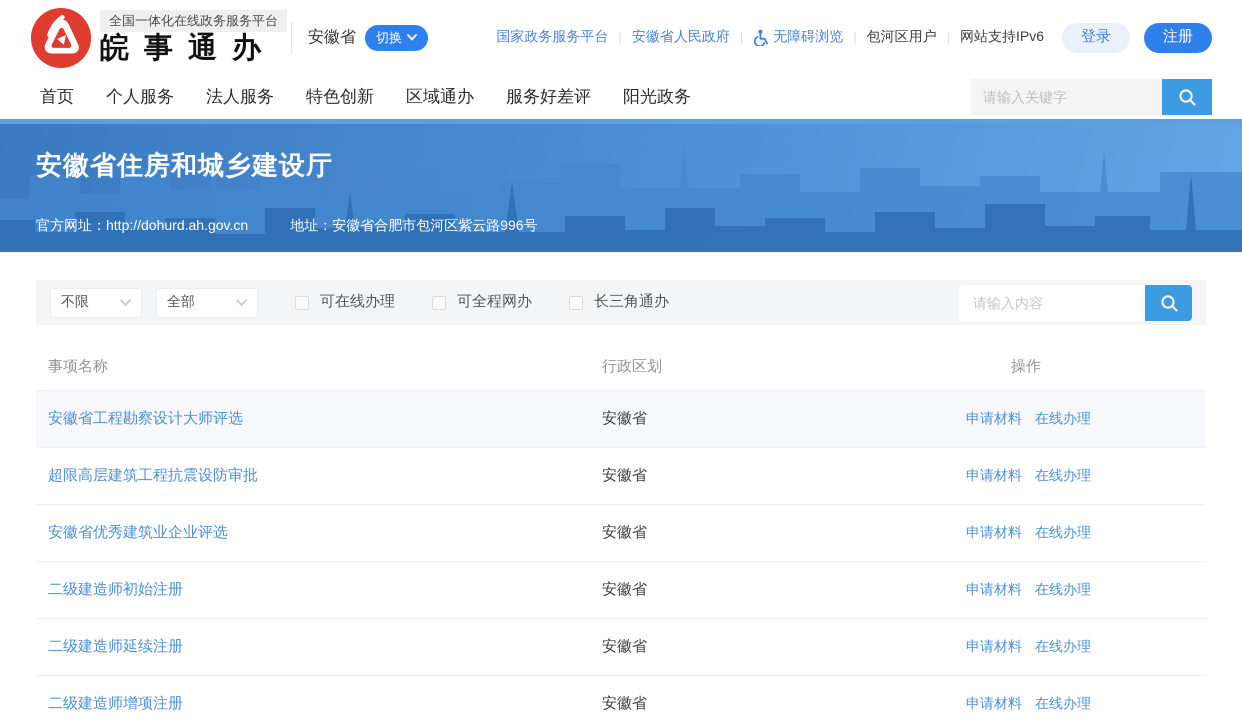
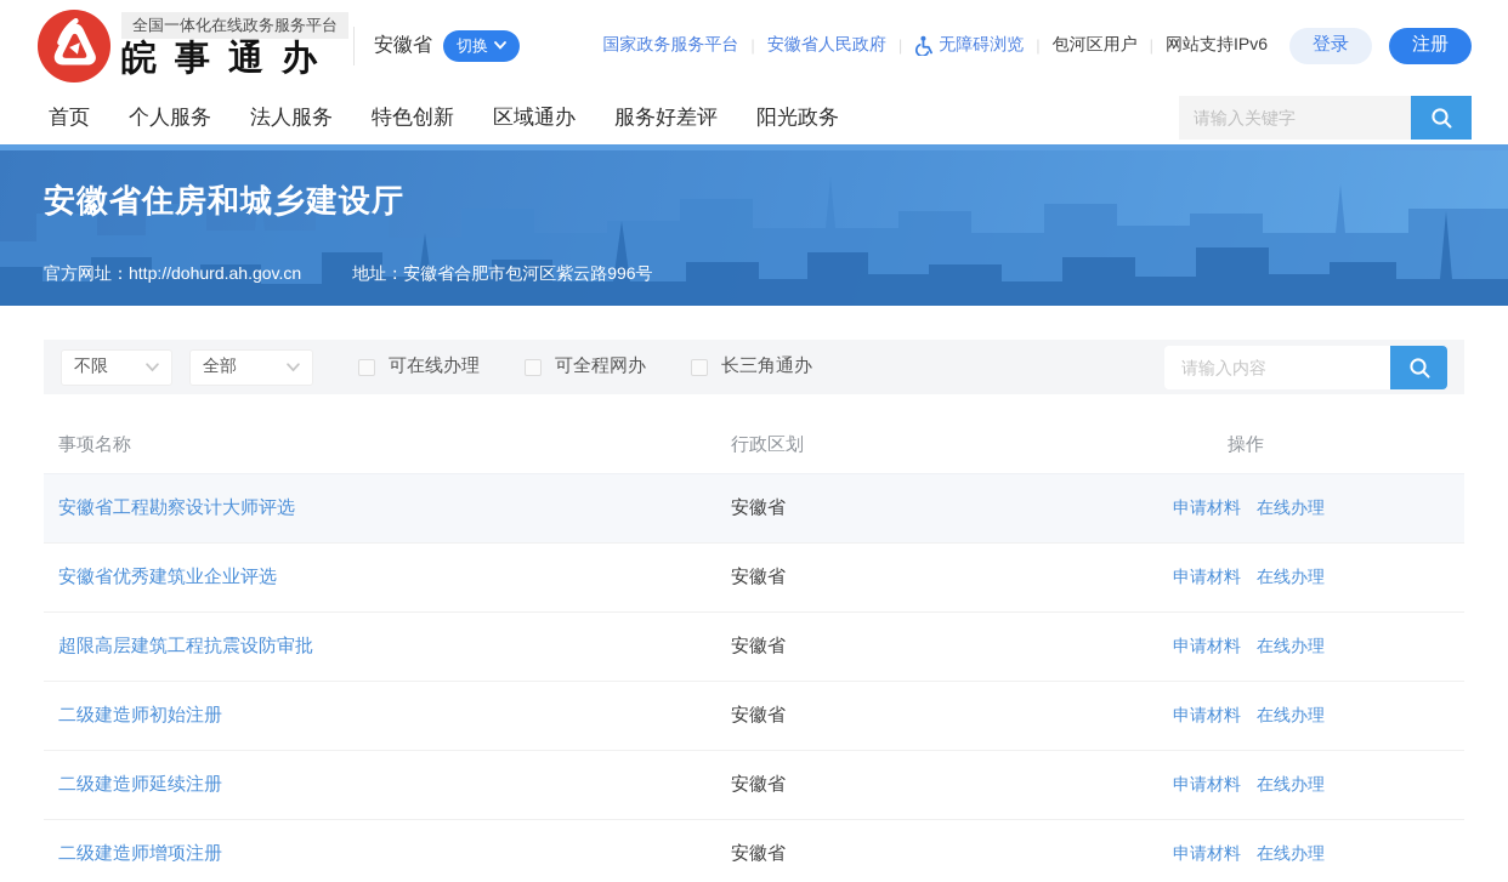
  全国一体化在线政务服务平台
  皖事通办
  安徽省
  切换
  国家政务服务平台
  安徽省人民政府
  |
  无障碍浏览
  包河区用户
  |
  网站支持IPv6
  登录
  注册
  首页
  个人服务
  法人服务
  特色创新
  区域通办
  服务好差评
  阳光政务
  请输入关键字
  安徽省住房和城乡建设厅
  官方网址：http://dohurd.ah.gov.cn
  地址：安徽省合肥市包河区紫云路996号
  不限
  全部
  可在线办理
  可全程网办
  长三角通办
  请输入内容
  事项名称
  行政区划
  操作
  安徽省工程勘察设计大师评选
  安徽省
  申请材料
  在线办理
- 超限高层建筑工程抗震设防审批
+ 安徽省优秀建筑业企业评选
  安徽省
  申请材料
  在线办理
- 安徽省优秀建筑业企业评选
+ 超限高层建筑工程抗震设防审批
  安徽省
  申请材料
  在线办理
  二级建造师初始注册
  安徽省
  申请材料
  在线办理
  二级建造师延续注册
  安徽省
  申请材料
  在线办理
  二级建造师增项注册
  安徽省
  申请材料
  在线办理
